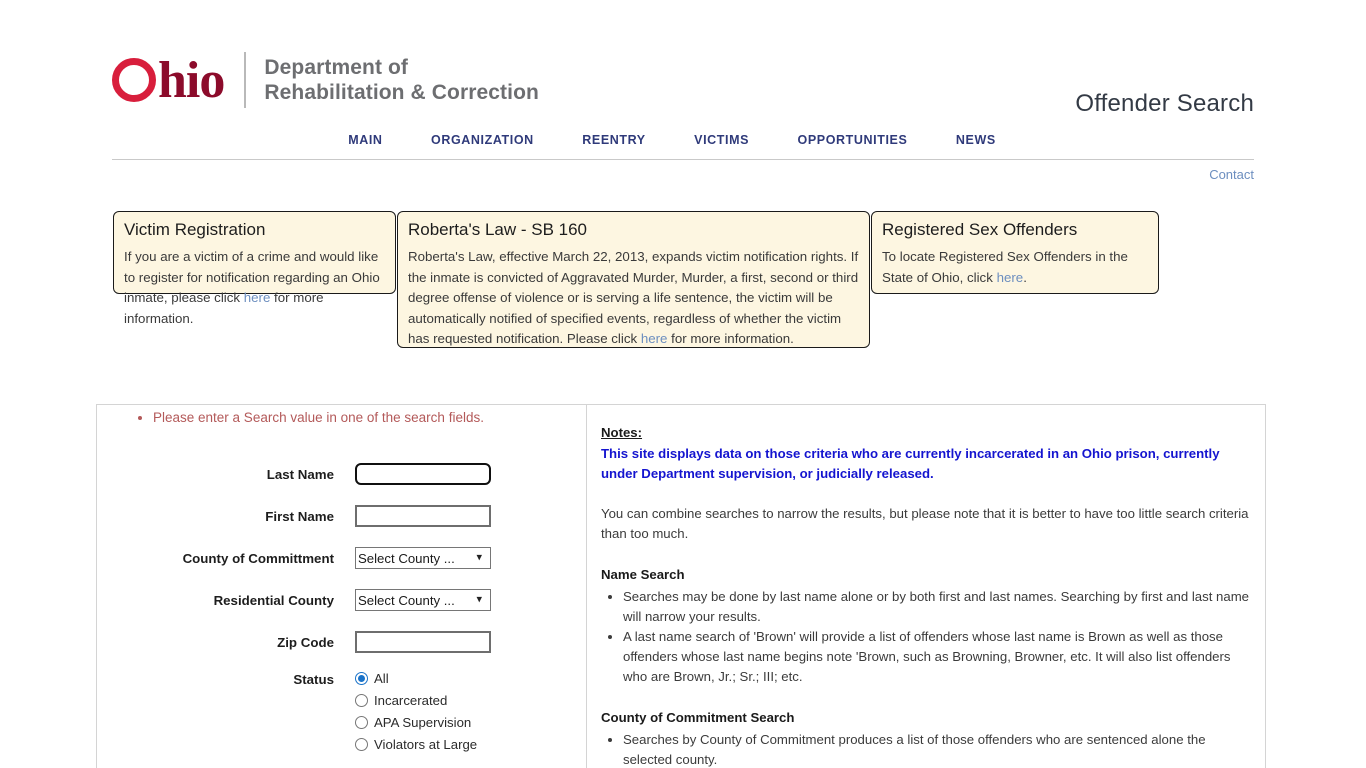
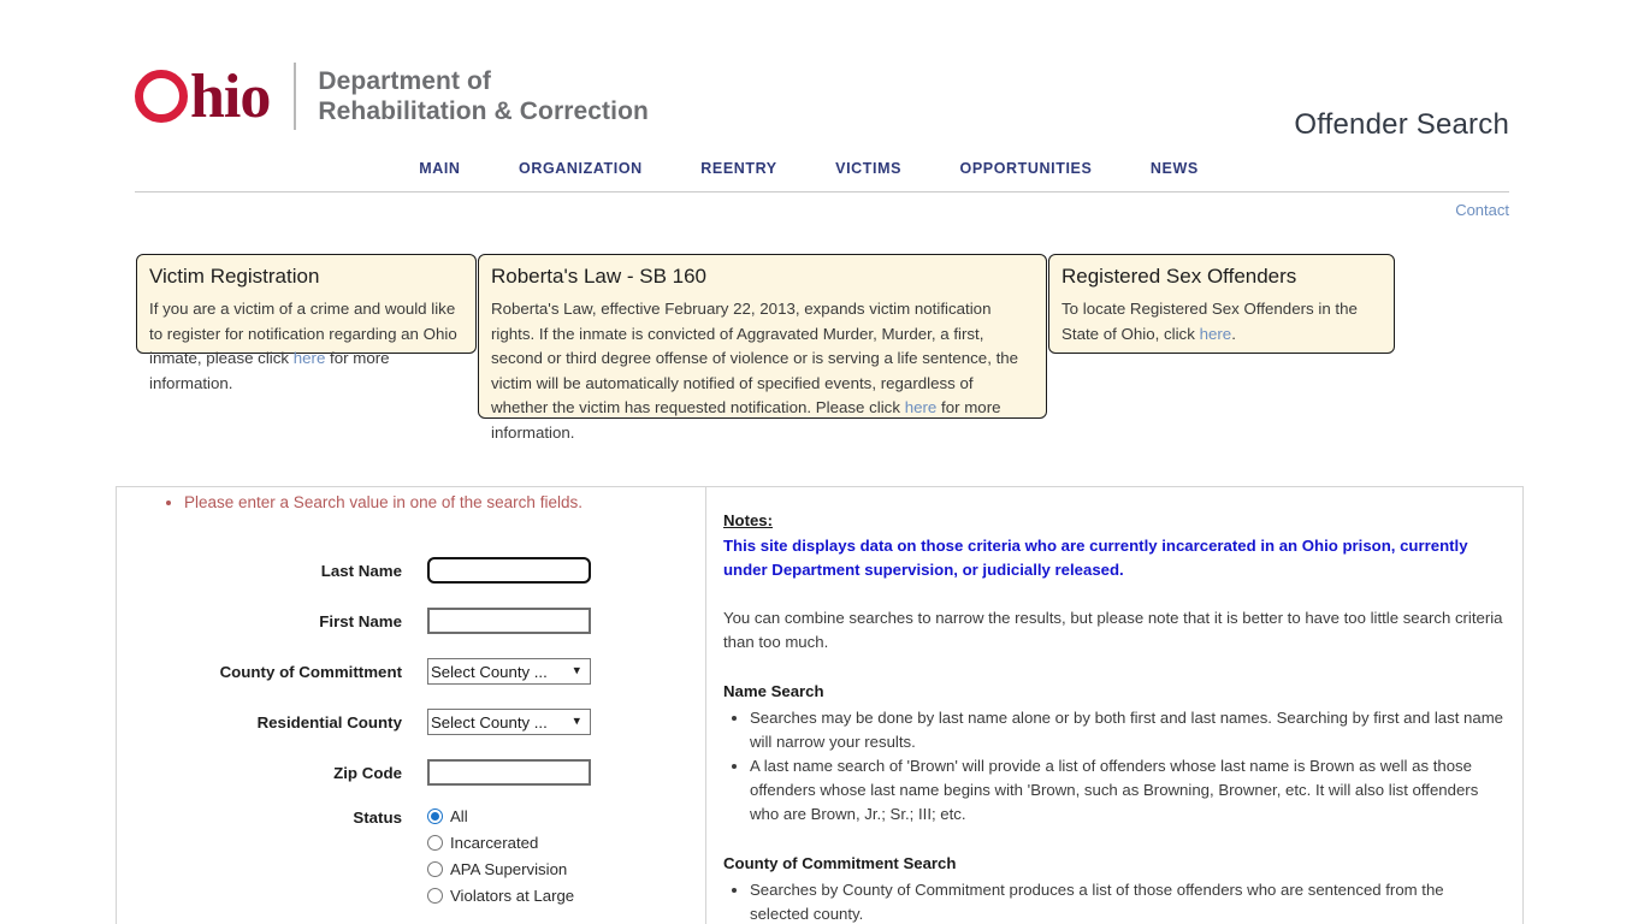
  hio
  Department of
  Rehabilitation & Correction
  Offender Search
  MAIN ORGANIZATION REENTRY VICTIMS OPPORTUNITIES NEWS
  Contact
  Victim Registration
  If you are a victim of a crime and would like to register for notification regarding an Ohio inmate, please click here for more information.
  Roberta's Law - SB 160
- Roberta's Law, effective March 22, 2013, expands victim notification rights. If the inmate is convicted of Aggravated Murder, Murder, a first, second or third degree offense of violence or is serving a life sentence, the victim will be automatically notified of specified events, regardless of whether the victim has requested notification. Please click here for more information.
+ Roberta's Law, effective February 22, 2013, expands victim notification rights. If the inmate is convicted of Aggravated Murder, Murder, a first, second or third degree offense of violence or is serving a life sentence, the victim will be automatically notified of specified events, regardless of whether the victim has requested notification. Please click here for more information.
  Registered Sex Offenders
  To locate Registered Sex Offenders in the State of Ohio, click here.
  Please enter a Search value in one of the search fields.
  Last Name
  First Name
  County of Committment	Select County ... ▾
  Residential County	Select County ... ▾
  Zip Code
  Status	All Incarcerated APA Supervision Violators at Large
  Notes:
  This site displays data on those criteria who are currently incarcerated in an Ohio prison, currently under Department supervision, or judicially released.
  You can combine searches to narrow the results, but please note that it is better to have too little search criteria than too much.
  Name Search
  Searches may be done by last name alone or by both first and last names. Searching by first and last name will narrow your results.
- A last name search of 'Brown' will provide a list of offenders whose last name is Brown as well as those offenders whose last name begins note 'Brown, such as Browning, Browner, etc. It will also list offenders who are Brown, Jr.; Sr.; III; etc.
+ A last name search of 'Brown' will provide a list of offenders whose last name is Brown as well as those offenders whose last name begins with 'Brown, such as Browning, Browner, etc. It will also list offenders who are Brown, Jr.; Sr.; III; etc.
  County of Commitment Search
- Searches by County of Commitment produces a list of those offenders who are sentenced alone the selected county.
+ Searches by County of Commitment produces a list of those offenders who are sentenced from the selected county.
